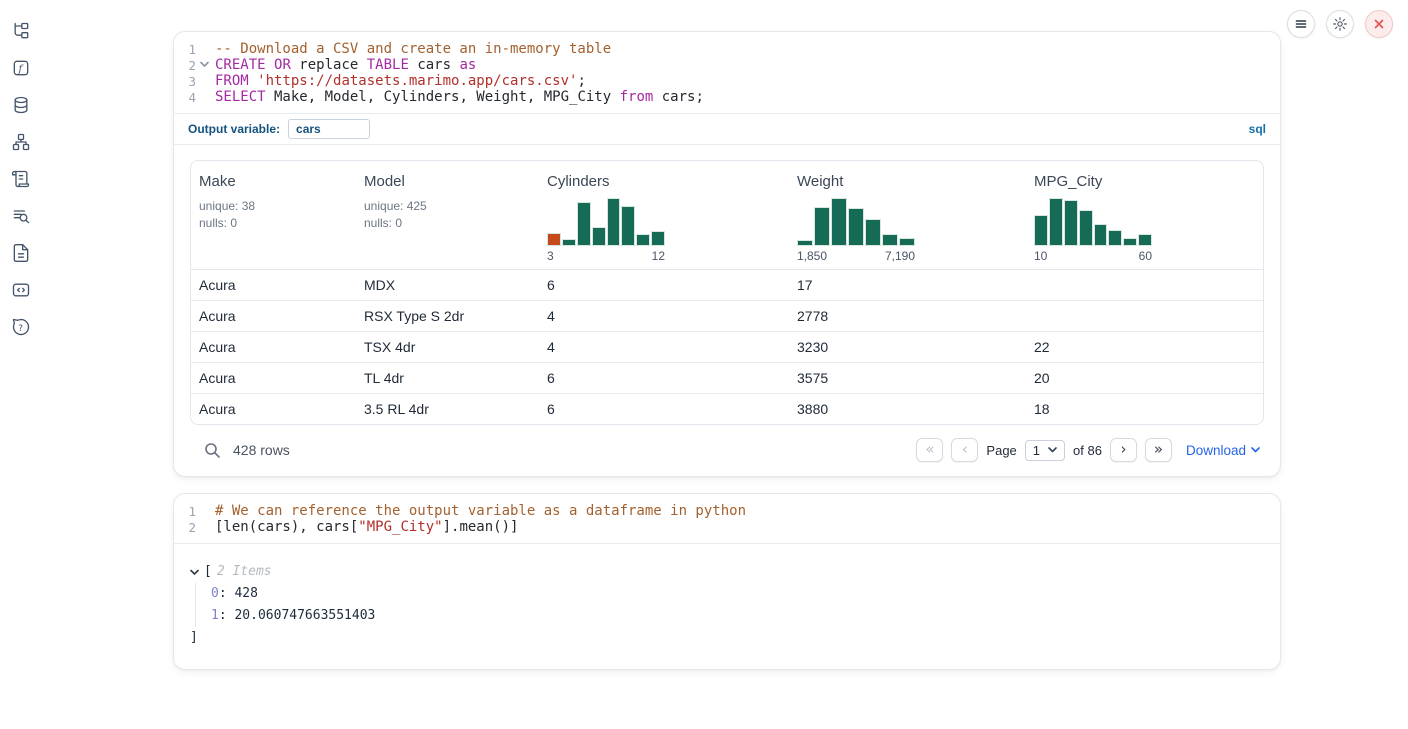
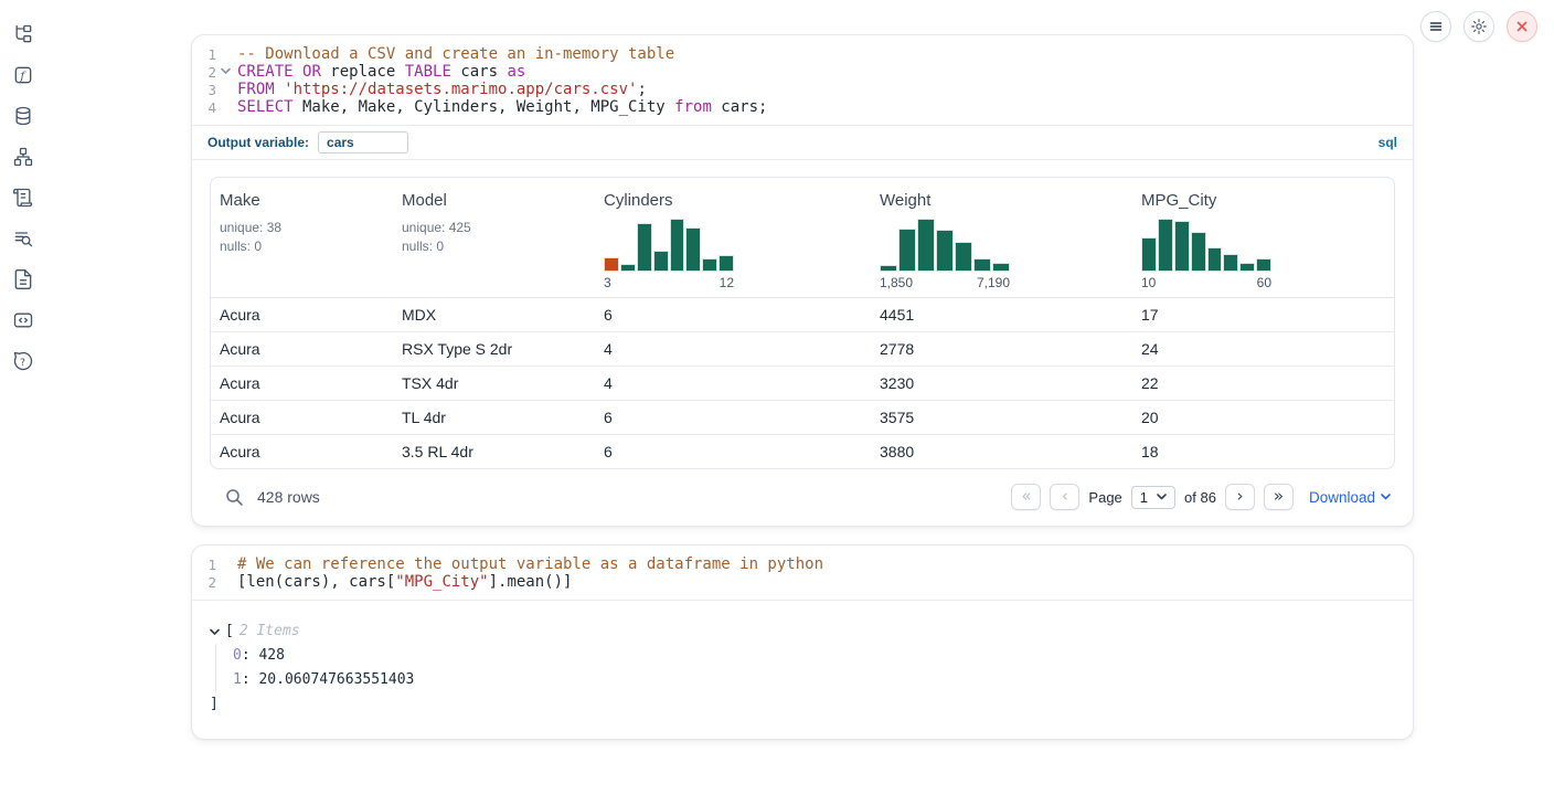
  f
  ?
  1
  -- Download a CSV and create an in-memory table
  2
  CREATE OR replace TABLE cars as
  3
  FROM 'https://datasets.marimo.app/cars.csv';
  4
- SELECT Make, Model, Cylinders, Weight, MPG_City from cars;
+ SELECT Make, Make, Cylinders, Weight, MPG_City from cars;
  Output variable:
  cars
  sql
  Make
  unique: 38
  nulls: 0
  Model
  unique: 425
  nulls: 0
  Cylinders
  3
  12
  Weight
  1,850
  7,190
  MPG_City
  10
  60
  Acura
  MDX
  6
+ 4451
  17
  Acura
  RSX Type S 2dr
  4
  2778
+ 24
  Acura
  TSX 4dr
  4
  3230
  22
  Acura
  TL 4dr
  6
  3575
  20
  Acura
  3.5 RL 4dr
  6
  3880
  18
  428 rows
  «
  ‹
  Page
  1
  of 86
  ›
  »
  Download
  1
  # We can reference the output variable as a dataframe in python
  2
  [len(cars), cars["MPG_City"].mean()]
  [
  2 Items
  0: 428
  1: 20.060747663551403
  ]
